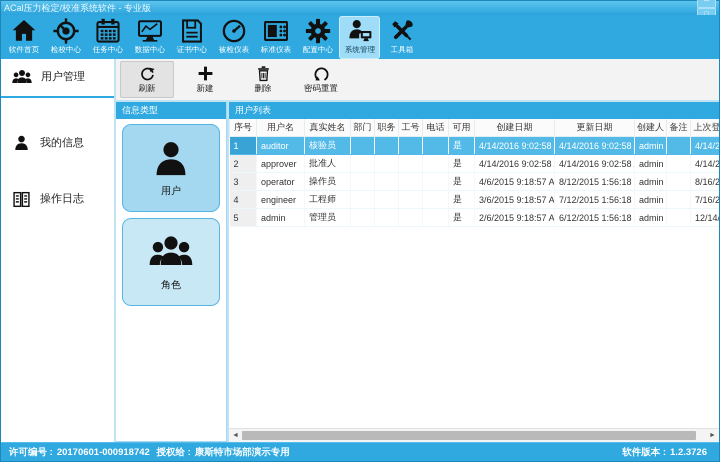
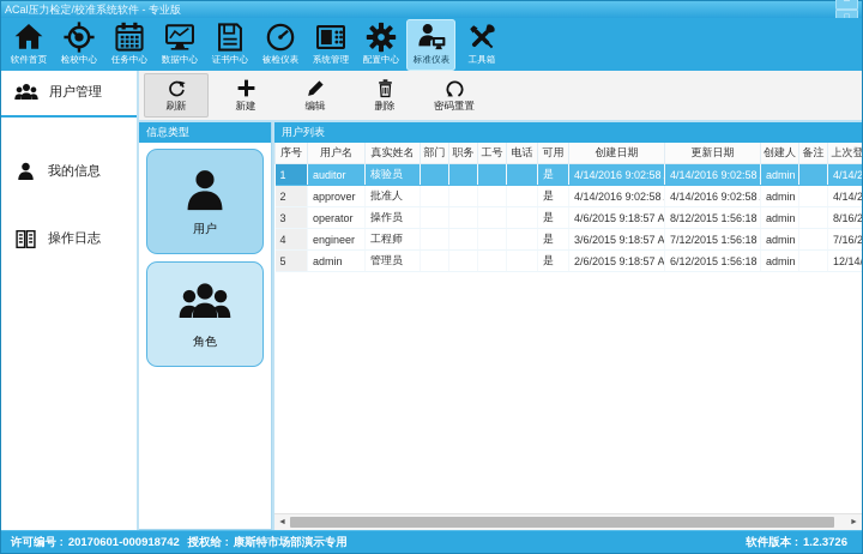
  ACal压力检定/校准系统软件 - 专业版
  软件首页
  检校中心
  任务中心
  数据中心
  证书中心
  被检仪表
- 标准仪表
+ 系统管理
  配置中心
- 系统管理
+ 标准仪表
  工具箱
  用户管理
  我的信息
  操作日志
  刷新
  新建
+ 编辑
  删除
  密码重置
  信息类型
  用户
  角色
  用户列表
  序号	用户名	真实姓名	部门	职务	工号	电话	可用	创建日期	更新日期	创建人	备注	上次登
  1	auditor	核验员					是	4/14/2016 9:02:58	4/14/2016 9:02:58	admin		4/14/2
  2	approver	批准人					是	4/14/2016 9:02:58	4/14/2016 9:02:58	admin		4/14/2
  3	operator	操作员					是	4/6/2015 9:18:57 A	8/12/2015 1:56:18	admin		8/16/2
  4	engineer	工程师					是	3/6/2015 9:18:57 A	7/12/2015 1:56:18	admin		7/16/2
  5	admin	管理员					是	2/6/2015 9:18:57 A	6/12/2015 1:56:18	admin		12/14/
  许可编号 : 20170601-000918742 授权给 : 康斯特市场部演示专用
  软件版本 : 1.2.3726
